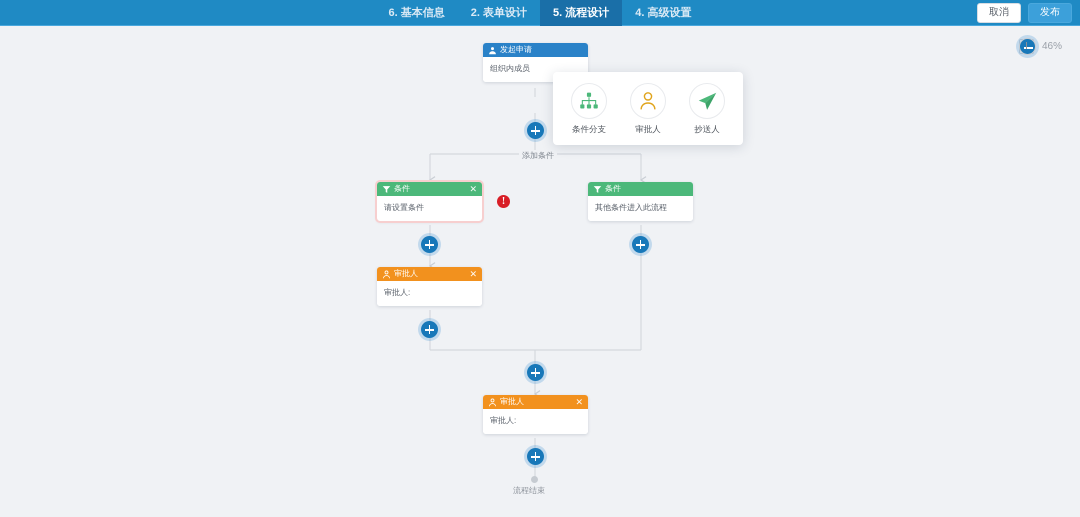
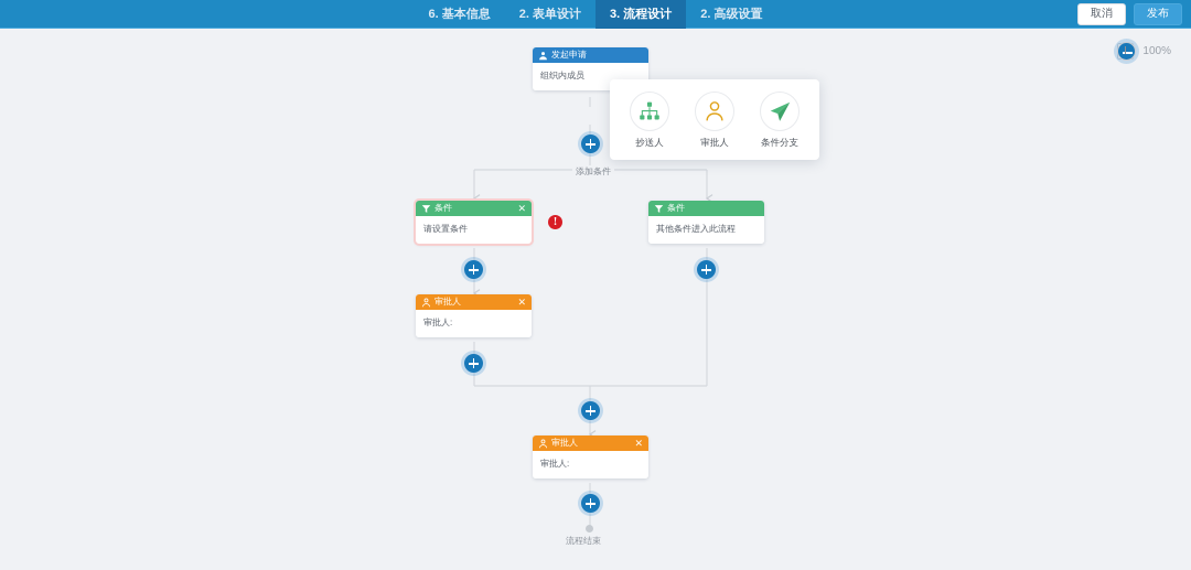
  6. 基本信息
  2. 表单设计
- 5. 流程设计
+ 3. 流程设计
- 4. 高级设置
+ 2. 高级设置
  取消
  发布
- 46%
+ 100%
  发起申请
  组织内成员
  添加条件
- 条件分支
+ 抄送人
  审批人
- 抄送人
+ 条件分支
  条件
  ✕
  请设置条件
  !
  审批人
  ✕
  审批人:
  条件
  其他条件进入此流程
  审批人
  ✕
  审批人:
  流程结束
